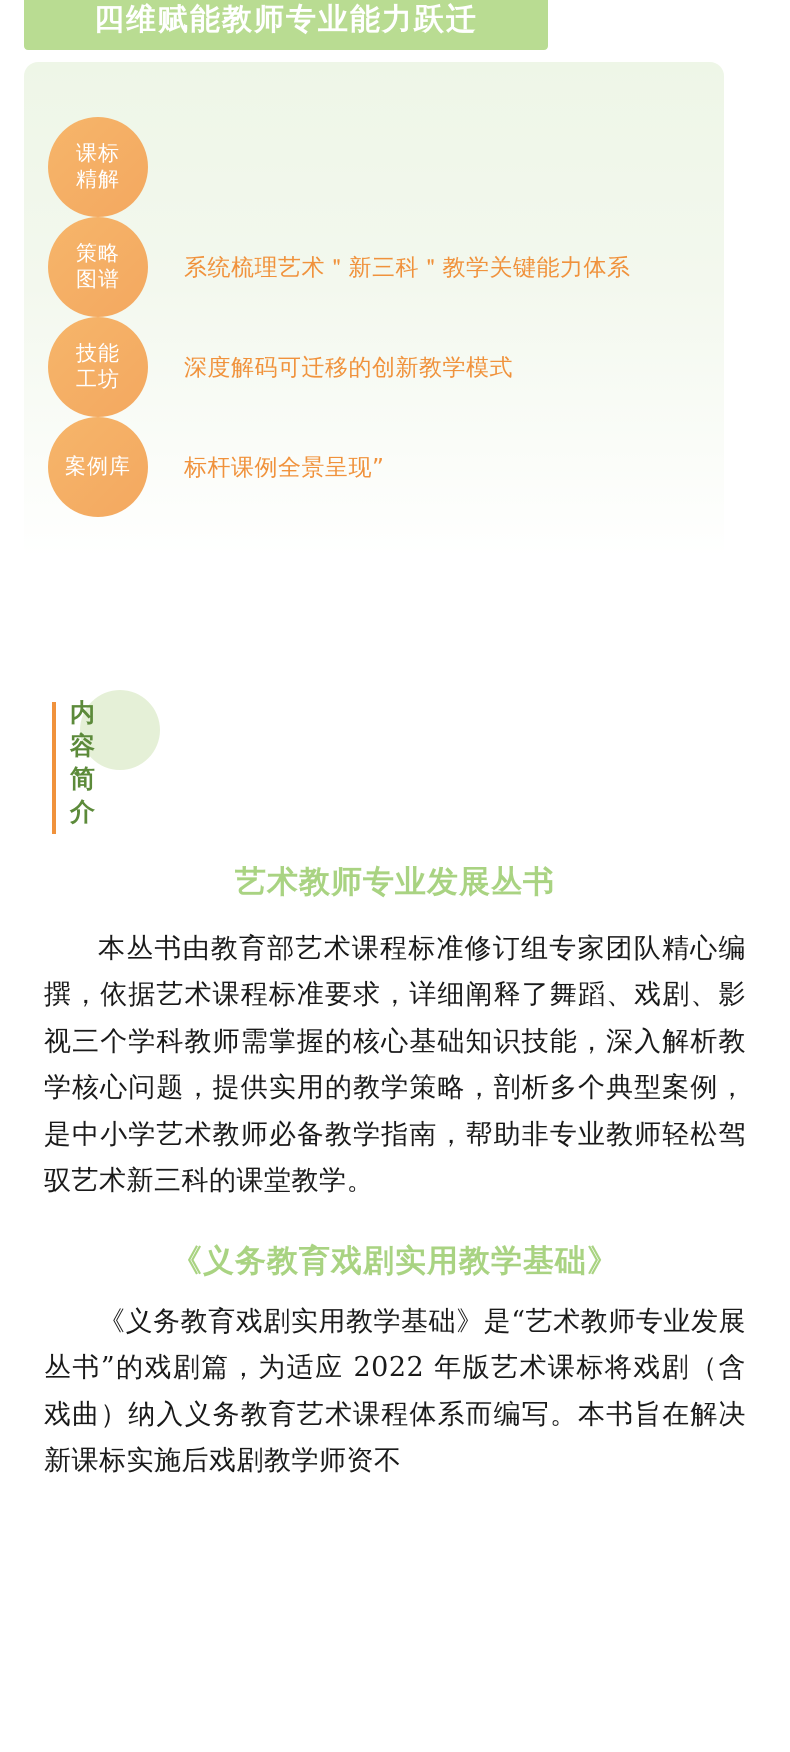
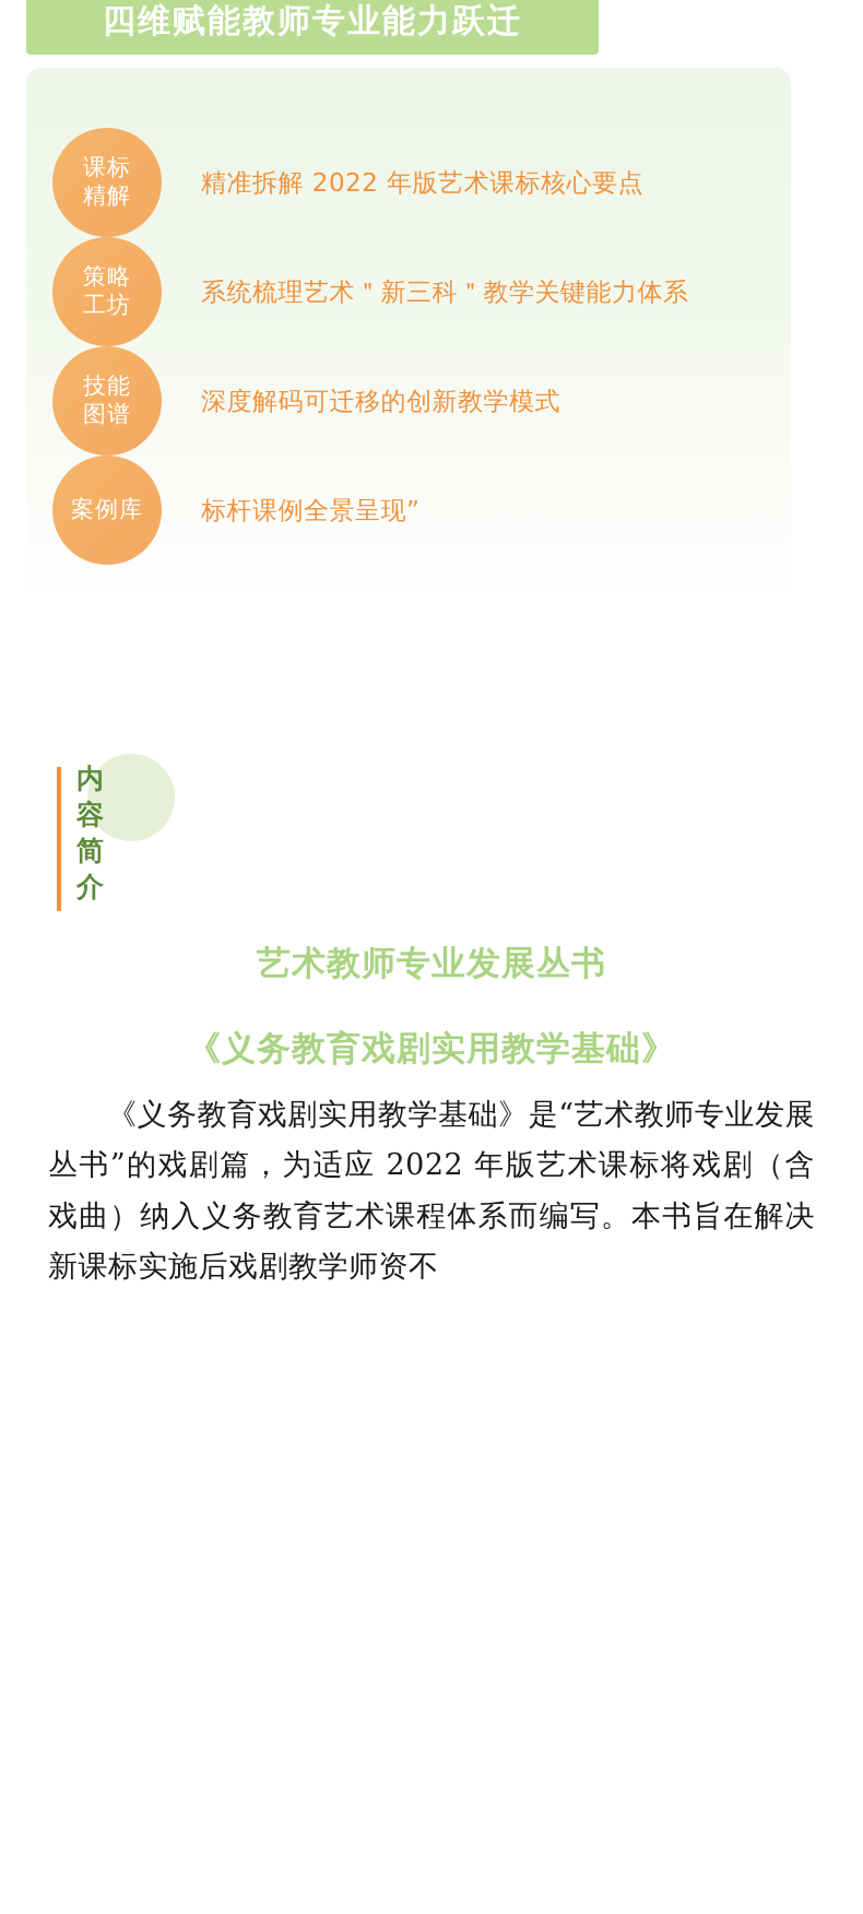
  四维赋能教师专业能力跃迁
  课标
  精解
+ 精准拆解 2022 年版艺术课标核心要点
  策略
- 图谱
+ 工坊
  系统梳理艺术＂新三科＂教学关键能力体系
  技能
- 工坊
+ 图谱
  深度解码可迁移的创新教学模式
  案例库
  标杆课例全景呈现”
  内容简介
  艺术教师专业发展丛书
- 本丛书由教育部艺术课程标准修订组专家团队精心编撰，依据艺术课程标准要求，详细阐释了舞蹈、戏剧、影视三个学科教师需掌握的核心基础知识技能，深入解析教学核心问题，提供实用的教学策略，剖析多个典型案例，是中小学艺术教师必备教学指南，帮助非专业教师轻松驾驭艺术新三科的课堂教学。
  《义务教育戏剧实用教学基础》
  《义务教育戏剧实用教学基础》是“艺术教师专业发展丛书”的戏剧篇，为适应 2022 年版艺术课标将戏剧（含戏曲）纳入义务教育艺术课程体系而编写。本书旨在解决新课标实施后戏剧教学师资不
